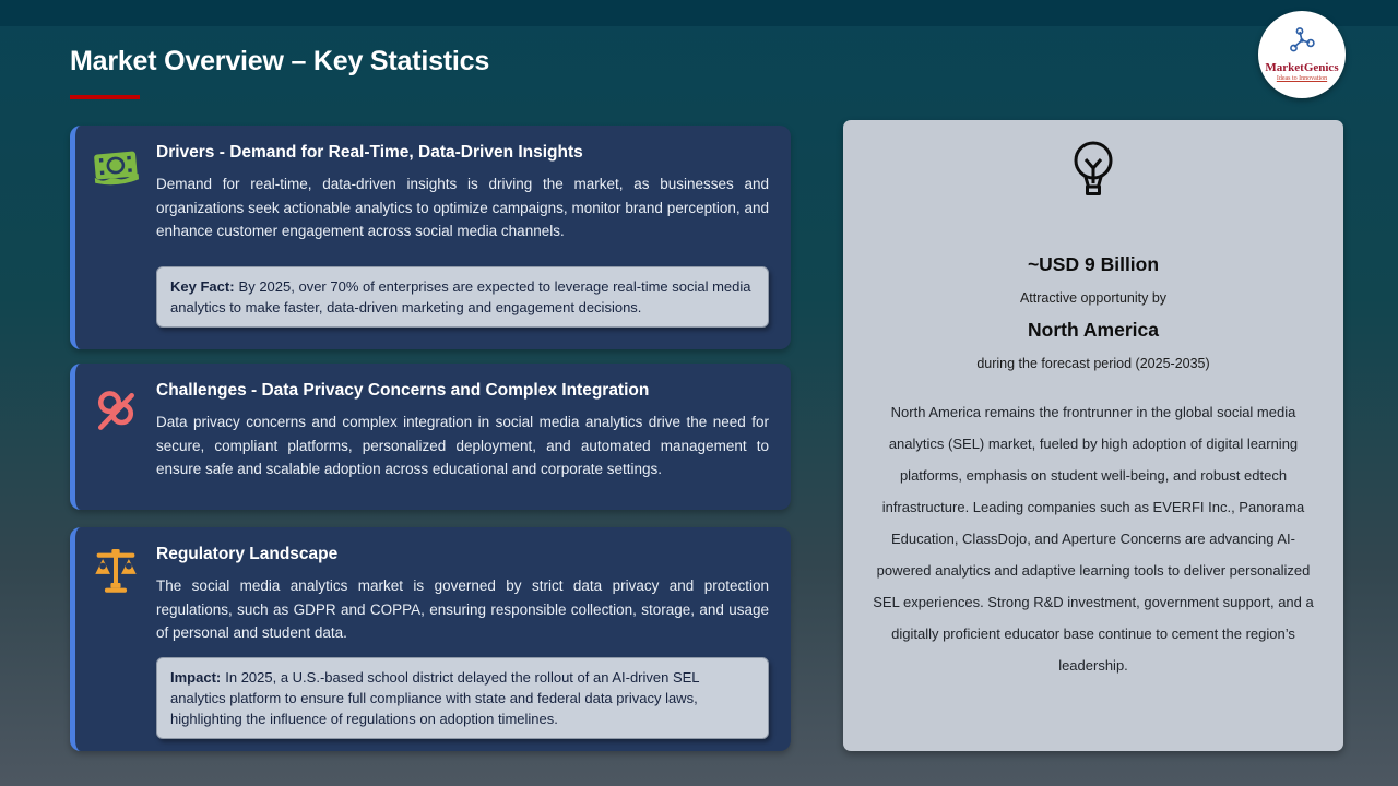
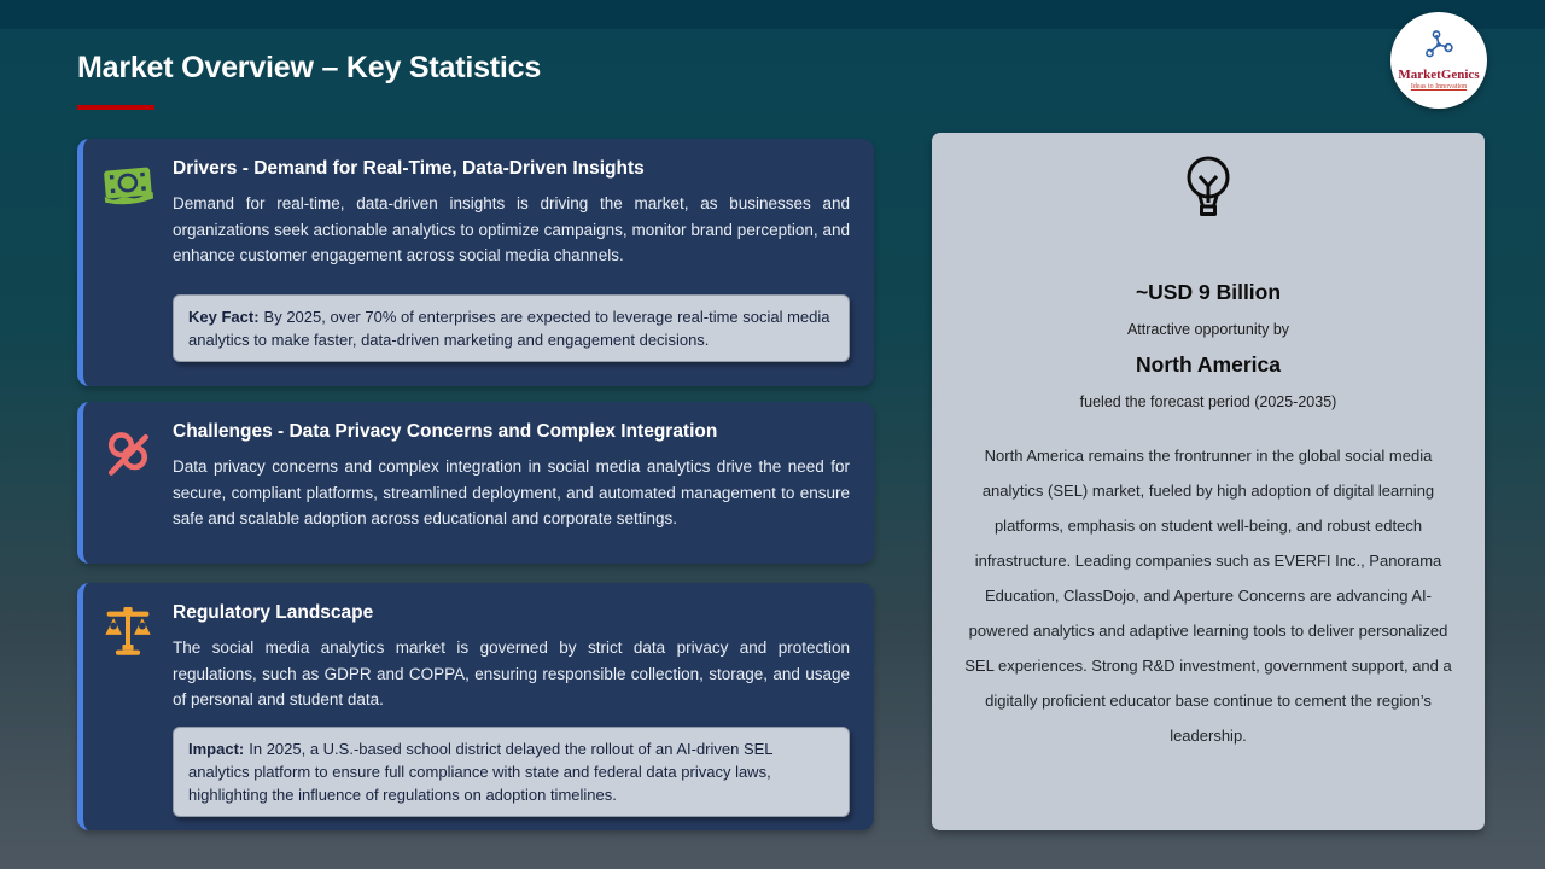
  Market Overview – Key Statistics
  MarketGenics
  Drivers - Demand for Real-Time, Data-Driven Insights
  Demand for real-time, data-driven insights is driving the market, as businesses and organizations seek actionable analytics to optimize campaigns, monitor brand perception, and enhance customer engagement across social media channels.
  Key Fact: By 2025, over 70% of enterprises are expected to leverage real-time social media analytics to make faster, data-driven marketing and engagement decisions.
  Challenges - Data Privacy Concerns and Complex Integration
- Data privacy concerns and complex integration in social media analytics drive the need for secure, compliant platforms, personalized deployment, and automated management to ensure safe and scalable adoption across educational and corporate settings.
+ Data privacy concerns and complex integration in social media analytics drive the need for secure, compliant platforms, streamlined deployment, and automated management to ensure safe and scalable adoption across educational and corporate settings.
  Regulatory Landscape
  The social media analytics market is governed by strict data privacy and protection regulations, such as GDPR and COPPA, ensuring responsible collection, storage, and usage of personal and student data.
  Impact: In 2025, a U.S.-based school district delayed the rollout of an AI-driven SEL analytics platform to ensure full compliance with state and federal data privacy laws, highlighting the influence of regulations on adoption timelines.
  ~USD 9 Billion
  Attractive opportunity by
  North America
- during the forecast period (2025-2035)
+ fueled the forecast period (2025-2035)
  North America remains the frontrunner in the global social media analytics (SEL) market, fueled by high adoption of digital learning platforms, emphasis on student well-being, and robust edtech infrastructure. Leading companies such as EVERFI Inc., Panorama Education, ClassDojo, and Aperture Concerns are advancing AI-powered analytics and adaptive learning tools to deliver personalized SEL experiences. Strong R&D investment, government support, and a digitally proficient educator base continue to cement the region’s leadership.
